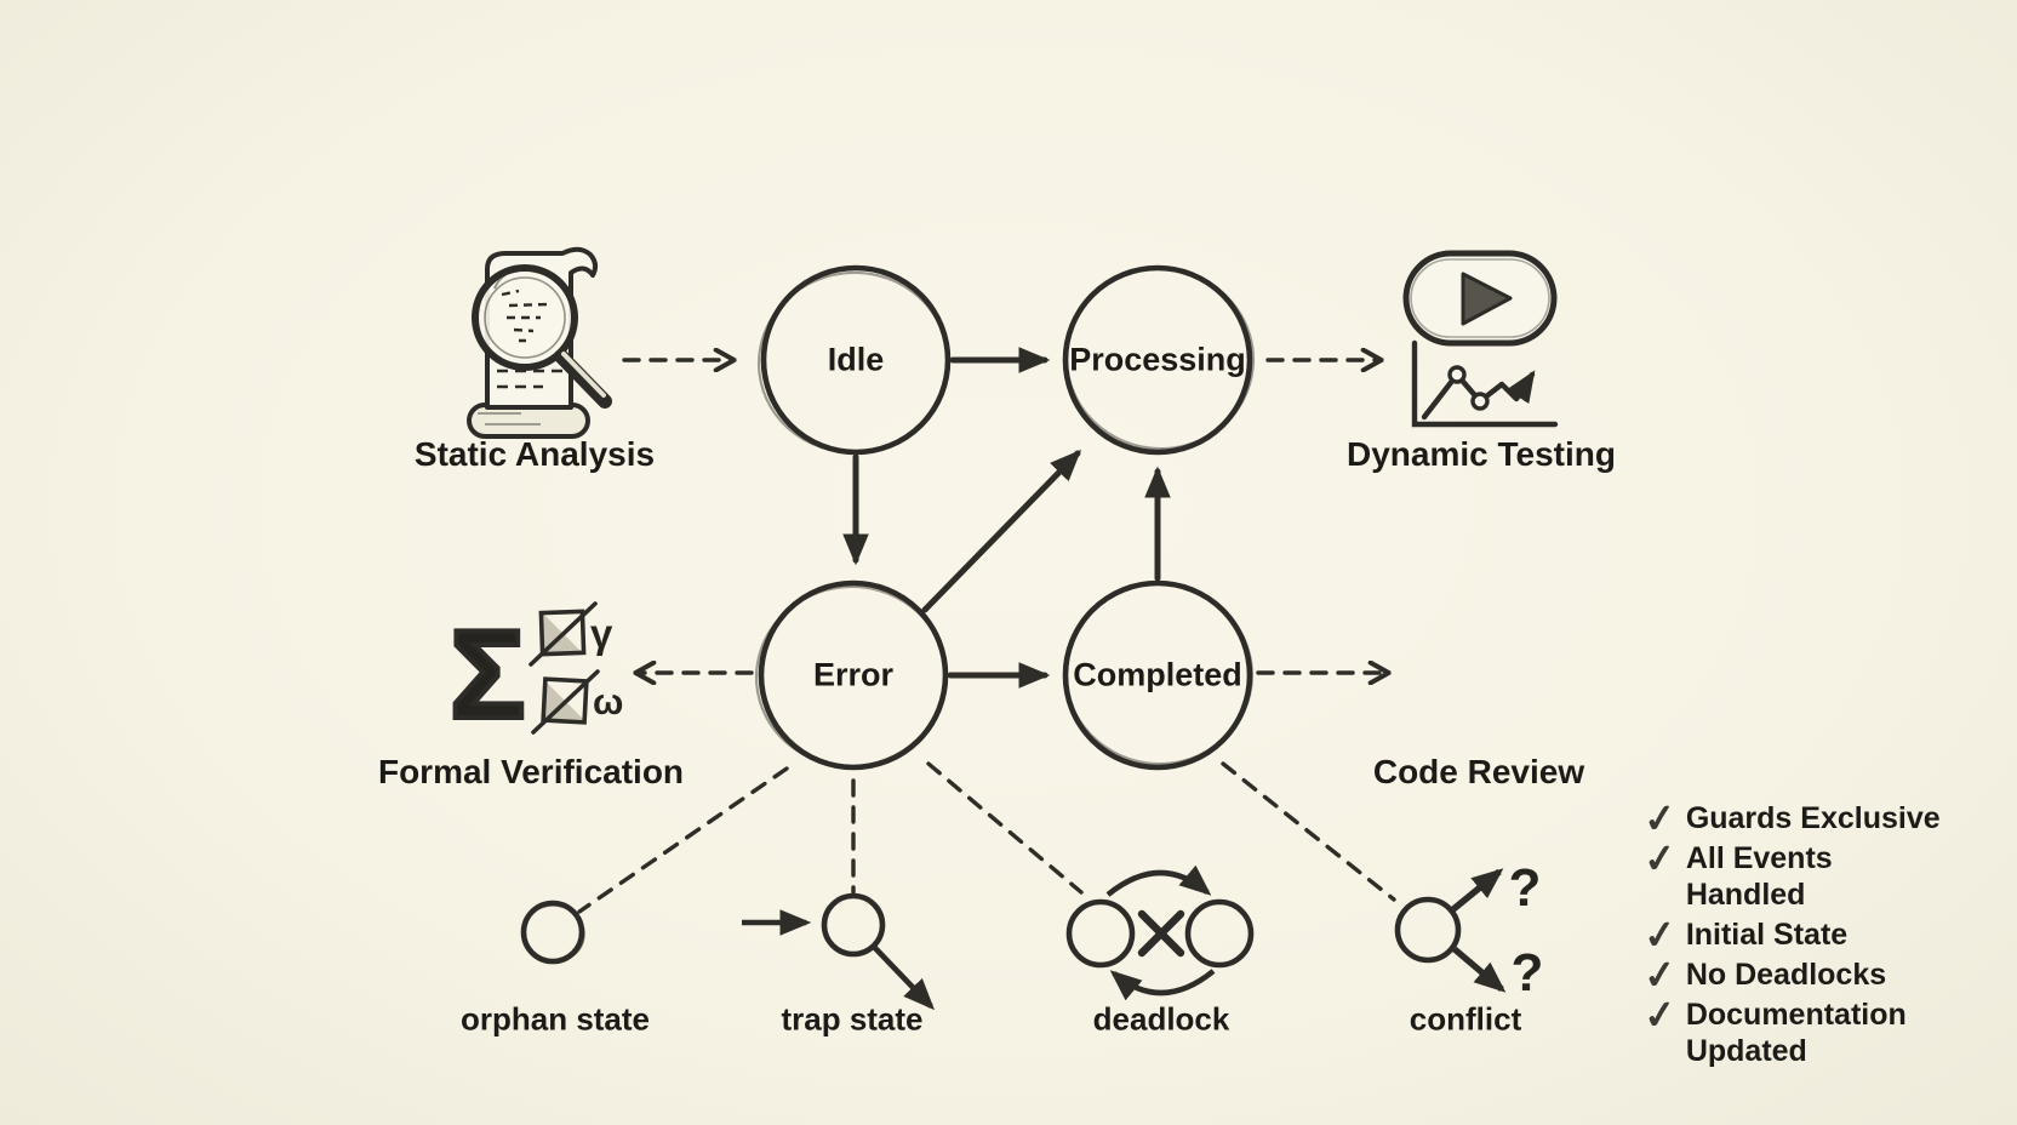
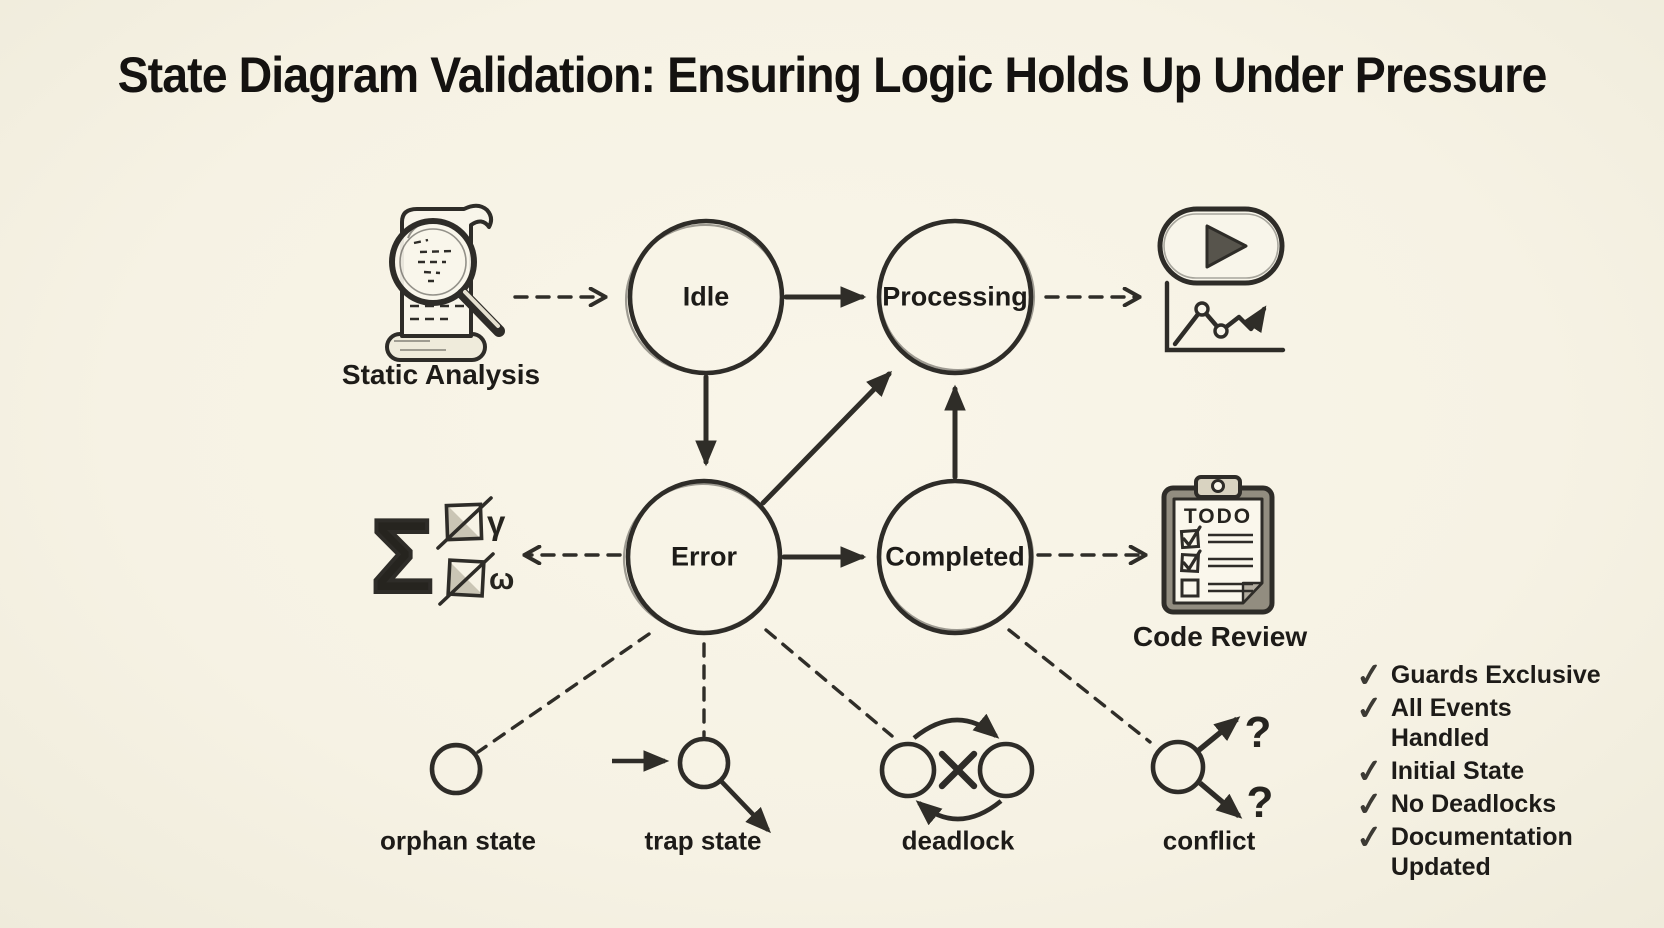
+ State Diagram Validation: Ensuring Logic Holds Up Under Pressure
  Σ
  γ
  ω
+ TODO
  ?
  ?
  Idle
  Processing
  Error
  Completed
  Static Analysis
- Dynamic Testing
- Formal Verification
  Code Review
  orphan state
  trap state
  deadlock
  conflict
  Guards Exclusive
  All Events Handled
  Initial State
  No Deadlocks
  Documentation Updated
